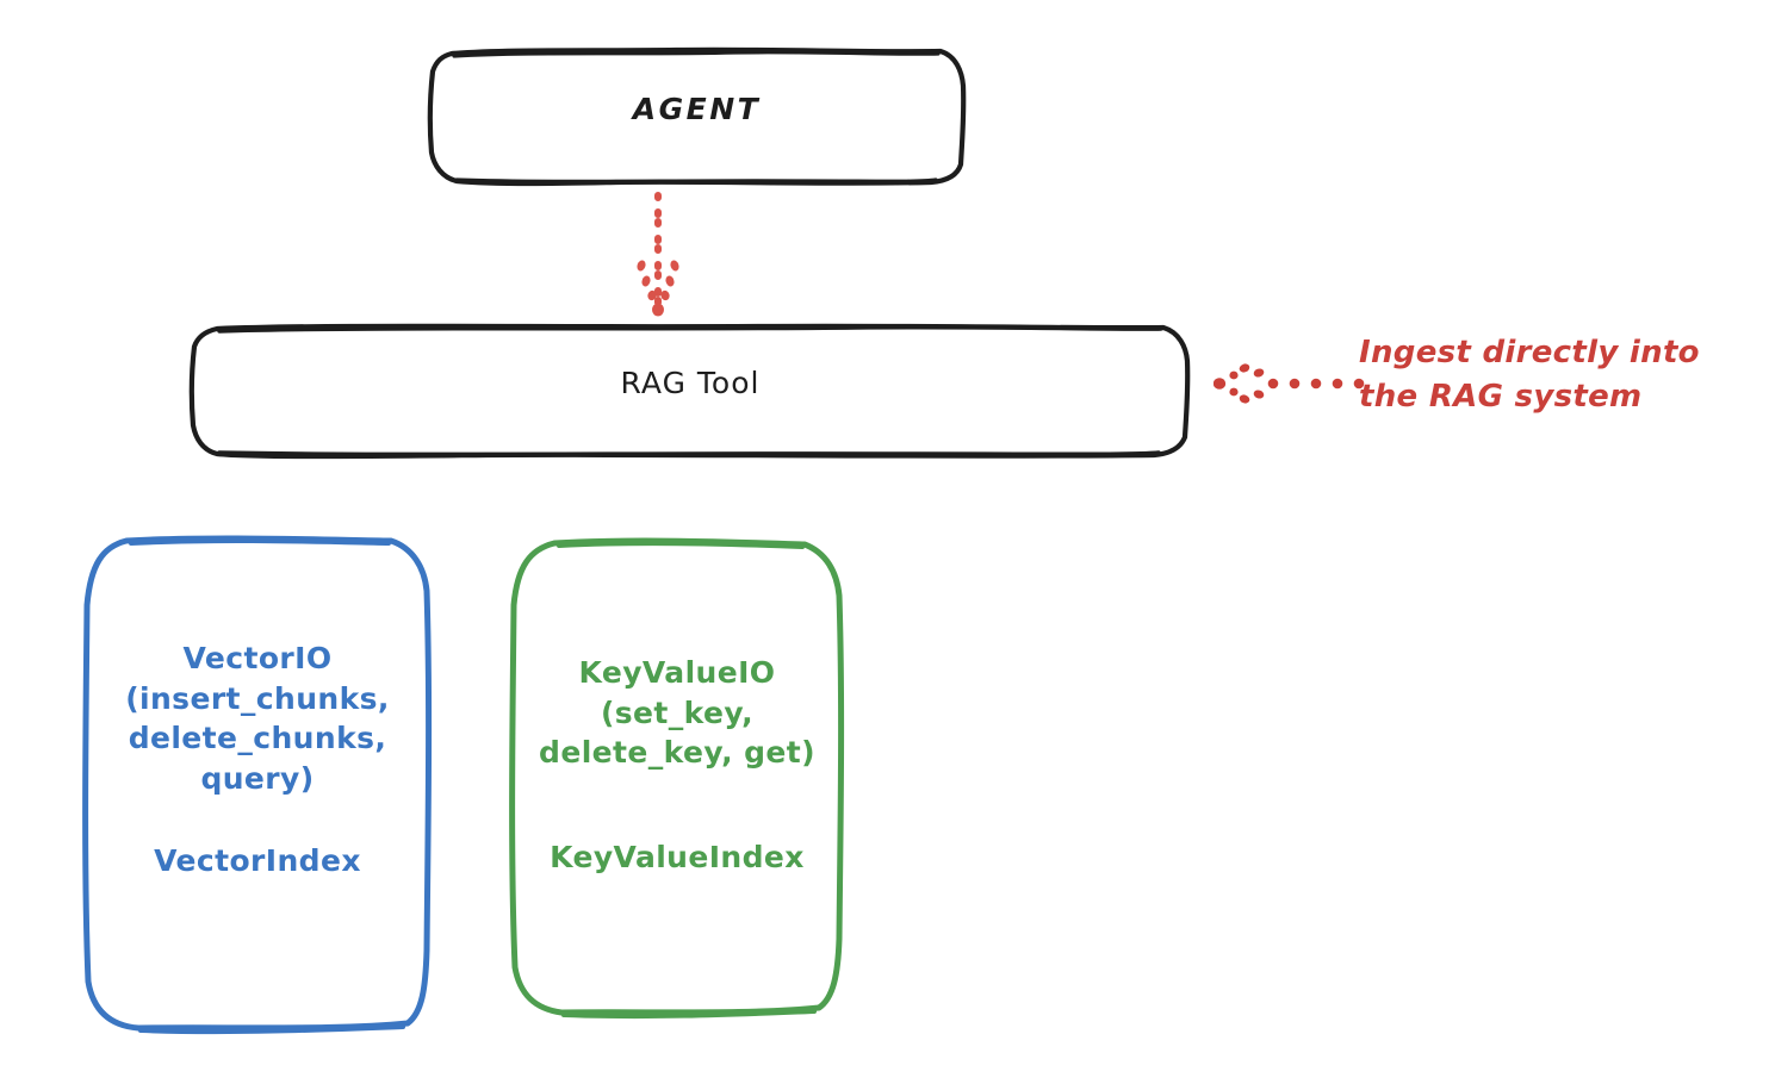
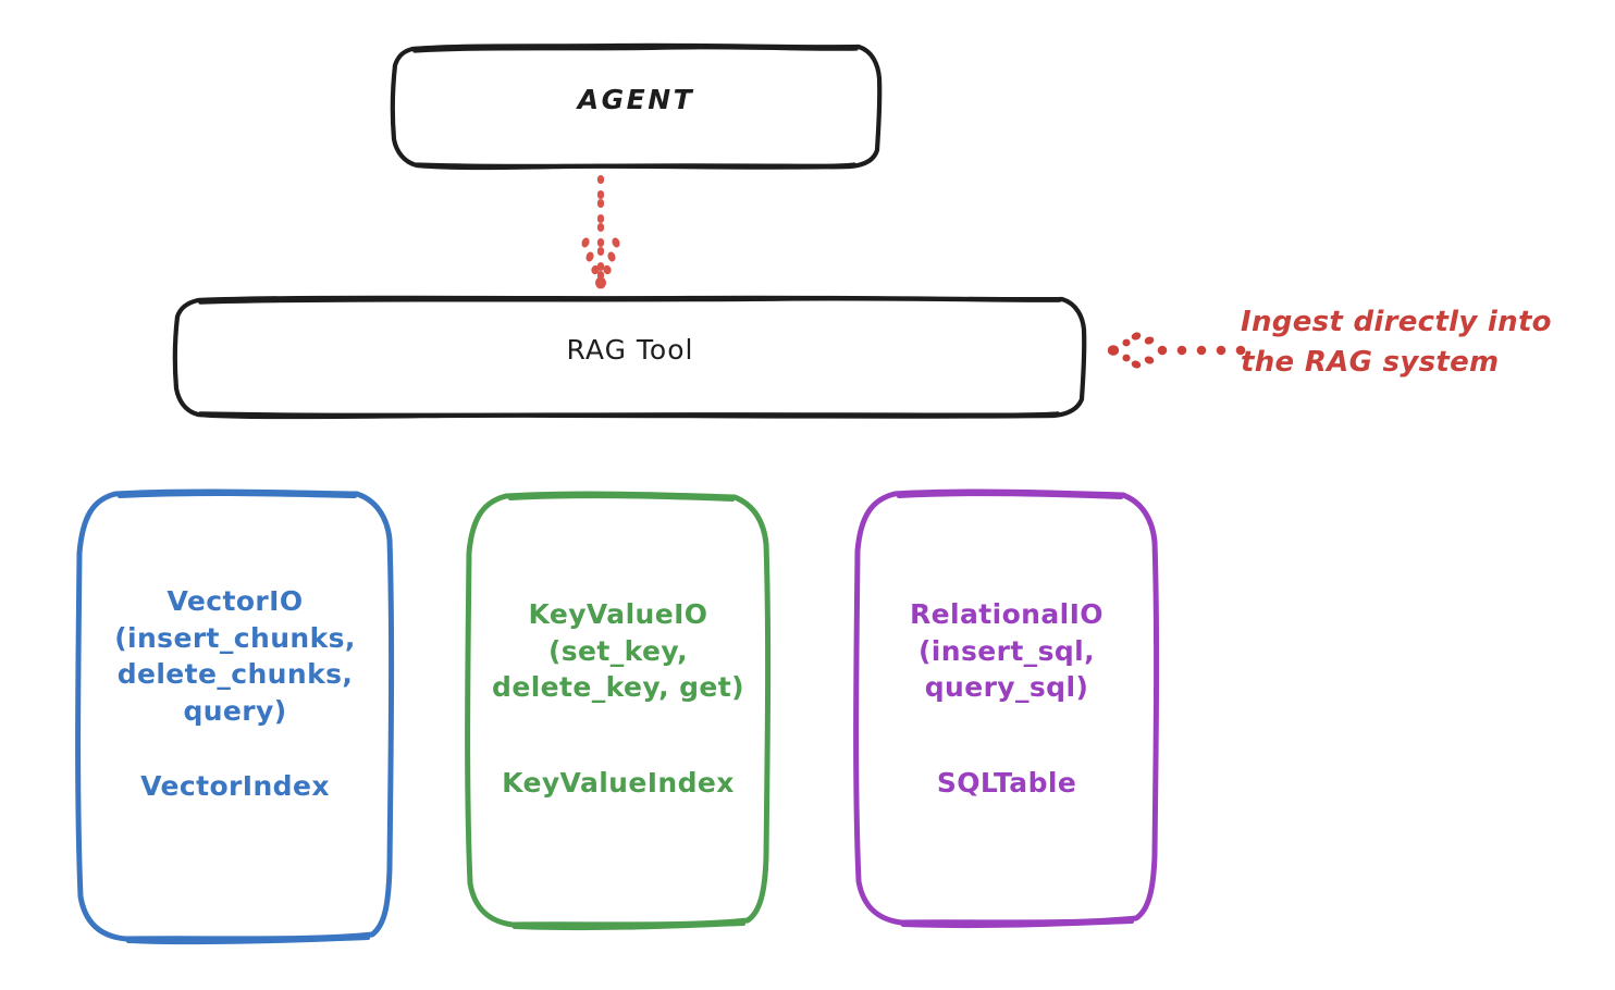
  AGENT
  RAG Tool
  Ingest directly into
  the RAG system
  VectorIO
  (insert_chunks,
  delete_chunks,
  query)
  VectorIndex
  KeyValueIO
  (set_key,
  delete_key, get)
  KeyValueIndex
+ RelationalIO
+ (insert_sql,
+ query_sql)
+ SQLTable
